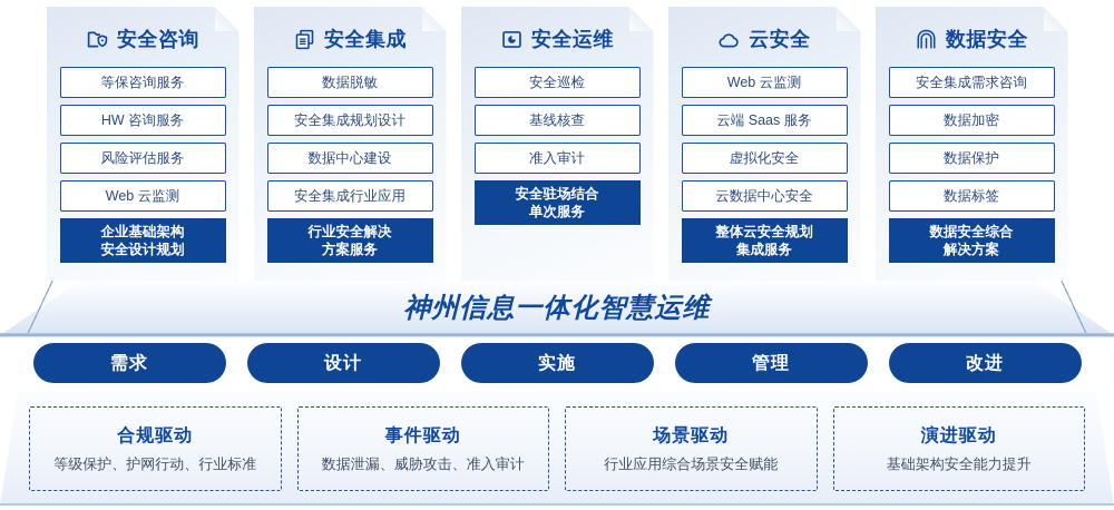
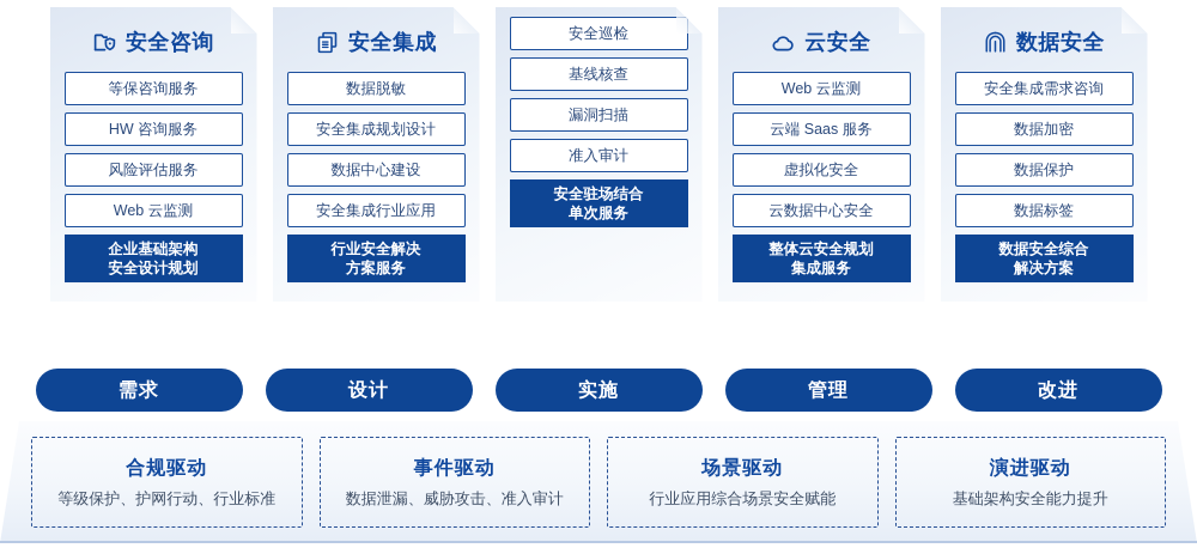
  安全咨询
  等保咨询服务
  HW 咨询服务
  风险评估服务
  Web 云监测
  企业基础架构
  安全设计规划
  安全集成
  数据脱敏
  安全集成规划设计
  数据中心建设
  安全集成行业应用
  行业安全解决
  方案服务
- 安全运维
  安全巡检
  基线核查
+ 漏洞扫描
  准入审计
  安全驻场结合
  单次服务
  云安全
  Web 云监测
  云端 Saas 服务
  虚拟化安全
  云数据中心安全
  整体云安全规划
  集成服务
  数据安全
  安全集成需求咨询
  数据加密
  数据保护
  数据标签
  数据安全综合
  解决方案
- 神州信息一体化智慧运维
  需求
  设计
  实施
  管理
  改进
  合规驱动
  等级保护、护网行动、行业标准
  事件驱动
  数据泄漏、威胁攻击、准入审计
  场景驱动
  行业应用综合场景安全赋能
  演进驱动
  基础架构安全能力提升
